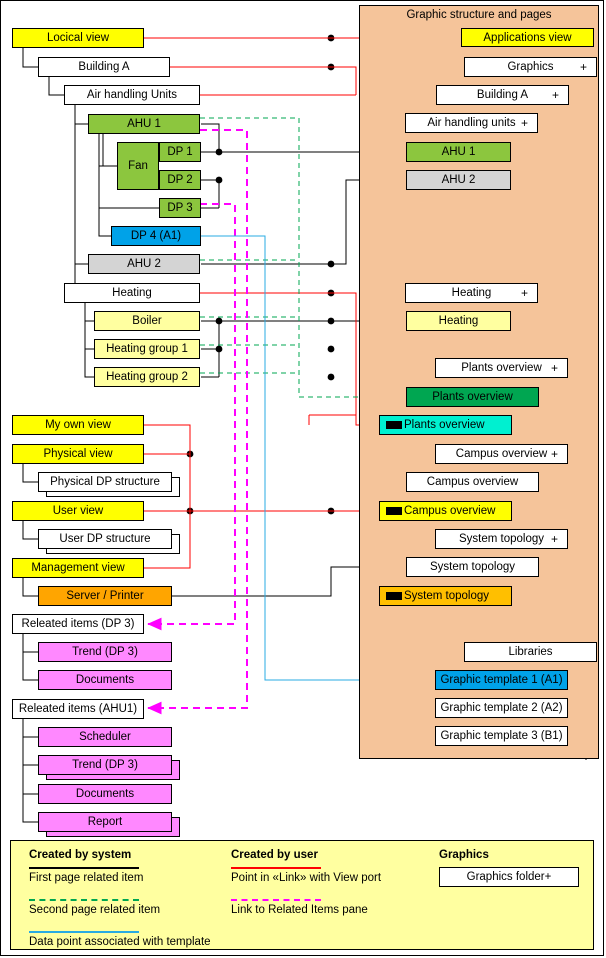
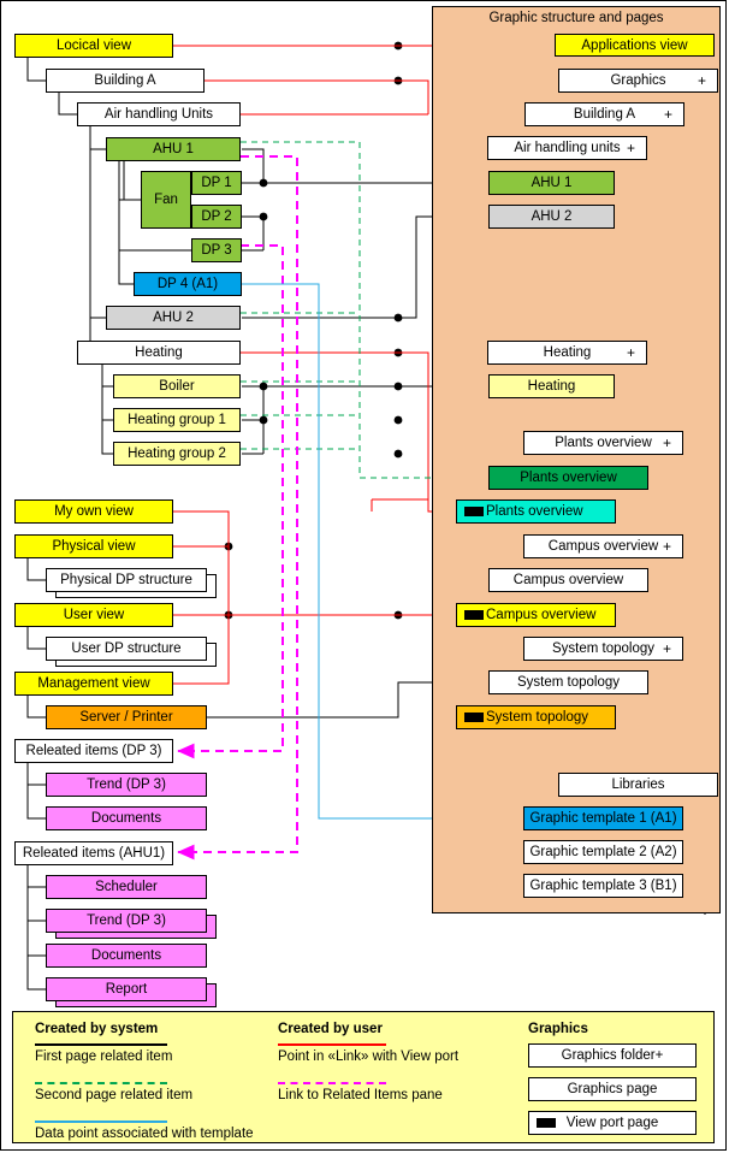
  Graphic structure and pages
  Locical view
  Building A
  Air handling Units
  AHU 1
  Fan
  DP 1
  DP 2
  DP 3
  DP 4 (A1)
  AHU 2
  Heating
  Boiler
  Heating group 1
  Heating group 2
  My own view
  Physical view
  Physical DP structure
  User view
  User DP structure
  Management view
  Server / Printer
  Releated items (DP 3)
  Trend (DP 3)
  Documents
  Releated items (AHU1)
  Scheduler
  Trend (DP 3)
  Documents
  Report
  Applications view
  Graphics
  +
  Building A
  +
  Air handling units
  +
  AHU 1
  AHU 2
  Heating
  +
  Heating
  Plants overview
  +
  Plants overview
  Plants overview
  Campus overview
  +
  Campus overview
  Campus overview
  System topology
  +
  System topology
  System topology
  Libraries
  Graphic template 1 (A1)
  Graphic template 2 (A2)
  Graphic template 3 (B1)
  Created by system
  First page related item
  Second page related item
  Data point associated with template
  Created by user
  Point in «Link» with View port
  Link to Related Items pane
  Graphics
  Graphics folder
  +
+ Graphics page
+ View port page
